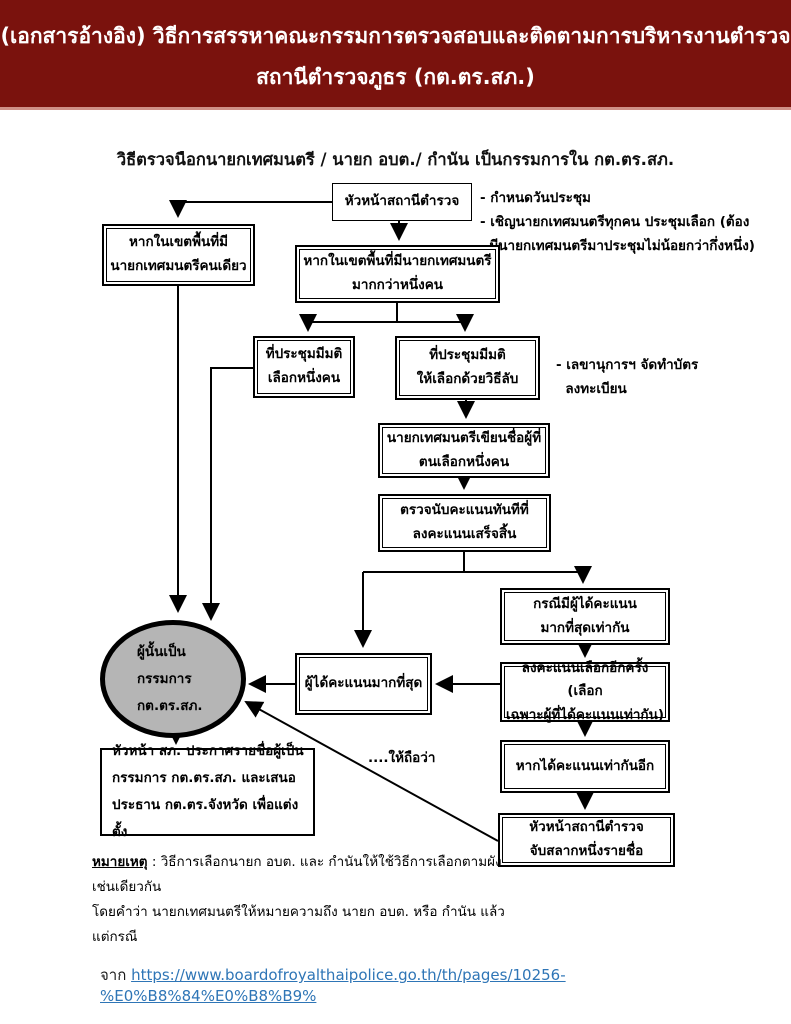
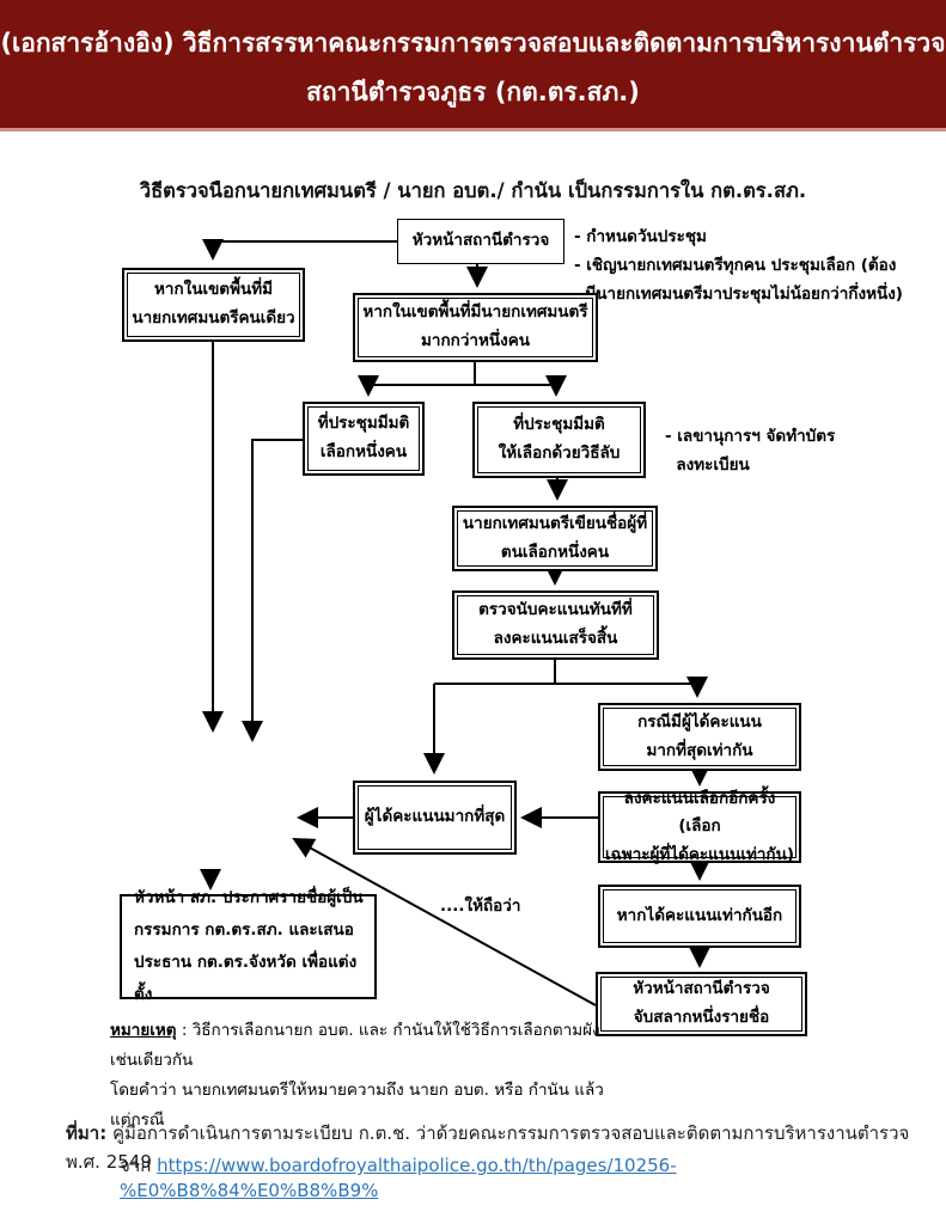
  (เอกสารอ้างอิง) วิธีการสรรหาคณะกรรมการตรวจสอบและติดตามการบริหารงานตำรวจ
  สถานีตำรวจภูธร (กต.ตร.สภ.)
  วิธีตรวจนือกนายกเทศมนตรี / นายก อบต./ กำนัน เป็นกรรมการใน กต.ตร.สภ.
  หัวหน้าสถานีตำรวจ
  - กำหนดวันประชุม
  - เชิญนายกเทศมนตรีทุกคน ประชุมเลือก (ต้อง
  นายกเทศมนตรีมาประชุมไม่น้อยกว่ากึ่งหนึ่ง)
  หากในเขตพื้นที่มี
  นายกเทศมนตรีคนเดียว
  หากในเขตพื้นที่มีนายกเทศมนตรี
  มากกว่าหนึ่งคน
  ที่ประชุมมีมติ
  เลือกหนึ่งคน
  ที่ประชุมมีมติ
  ให้เลือกด้วยวิธีลับ
  - เลขานุการฯ จัดทำบัตร
  ลงทะเบียน
  นายกเทศมนตรีเขียนชื่อผู้ที่
  ตนเลือกหนึ่งคน
  ตรวจนับคะแนนทันทีที่
  ลงคะแนนเสร็จสิ้น
  กรณีมีผู้ได้คะแนน
  มากที่สุดเท่ากัน
- ผู้นั้นเป็น
- กรรมการ
- กต.ตร.สภ.
  ผู้ได้คะแนนมากที่สุด
  ลงคะแนนเลือกอีกครั้ง (เลือก
  เฉพาะผู้ที่ได้คะแนนเท่ากัน)
  หากได้คะแนนเท่ากันอีก
  ....ให้ถือว่า
  หัวหน้าสถานีตำรวจ
  จับสลากหนึ่งรายชื่อ
  หัวหน้า สภ. ประกาศรายชื่อผู้เป็น
  กรรมการ กต.ตร.สภ. และเสนอ
  ประธาน กต.ตร.จังหวัด เพื่อแต่งตั้ง
  หมายเหตุ : วิธีการเลือกนายก อบต. และ กำนันให้ใช้วิธีการเลือกตามผังเช่นเดียวกัน
  โดยคำว่า นายกเทศมนตรีให้หมายความถึง นายก อบต. หรือ กำนัน แล้วแต่กรณี
+ ที่มา: คู่มือการดำเนินการตามระเบียบ ก.ต.ช. ว่าด้วยคณะกรรมการตรวจสอบและติดตามการบริหารงานตำรวจ พ.ศ. 2549
  จาก https://www.boardofroyalthaipolice.go.th/th/pages/10256-%E0%B8%84%E0%B8%B9%
